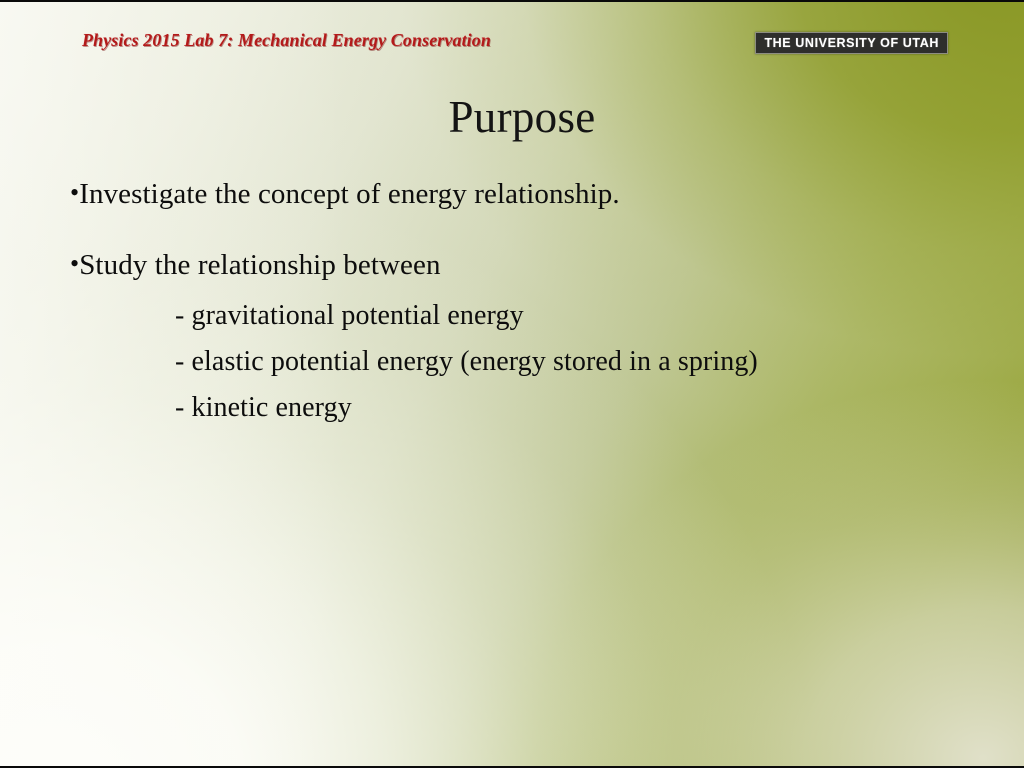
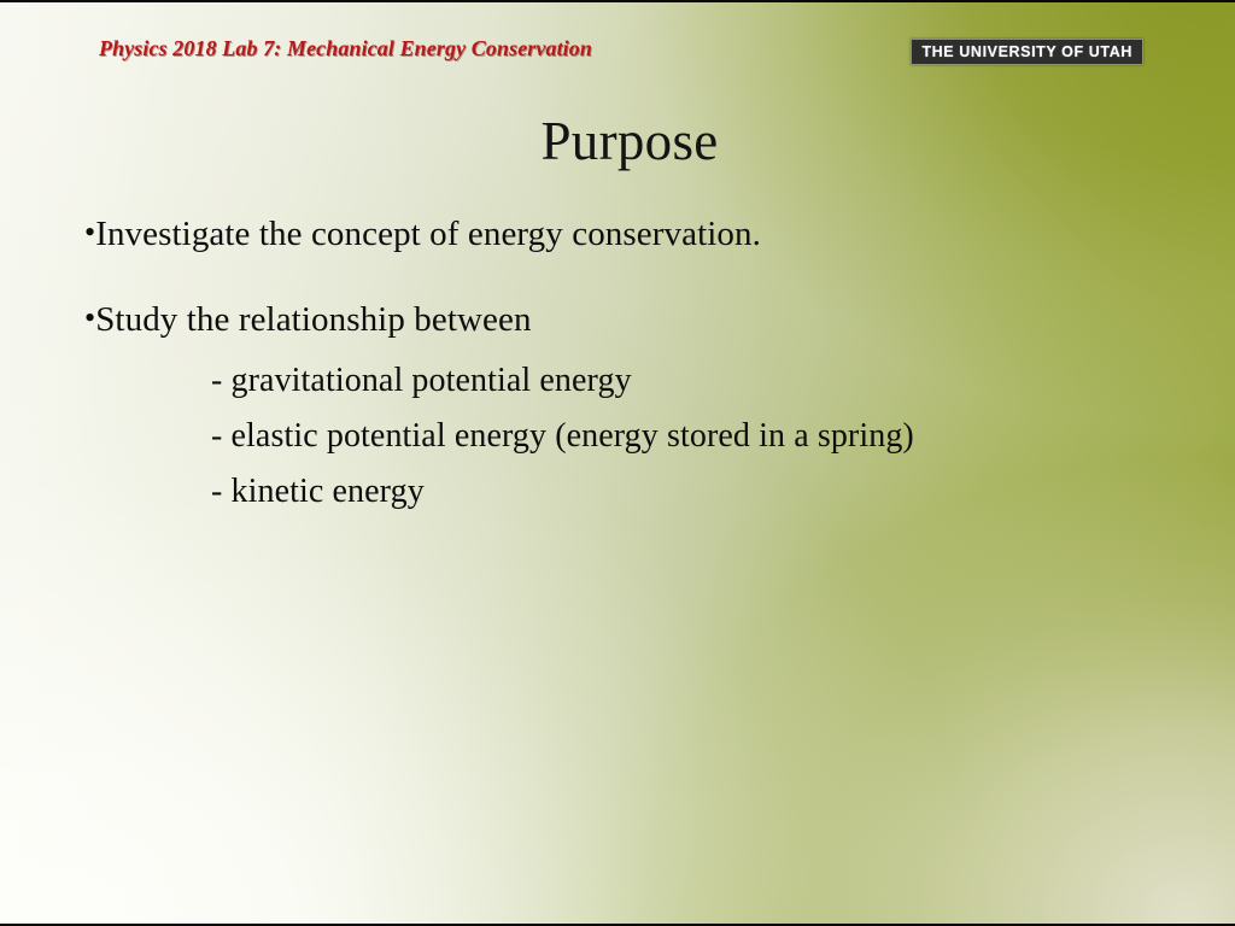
- Physics 2015 Lab 7: Mechanical Energy Conservation
+ Physics 2018 Lab 7: Mechanical Energy Conservation
  THE UNIVERSITY OF UTAH
  Purpose
- •Investigate the concept of energy relationship.
+ •Investigate the concept of energy conservation.
  •Study the relationship between
  - gravitational potential energy
  - elastic potential energy (energy stored in a spring)
  - kinetic energy
